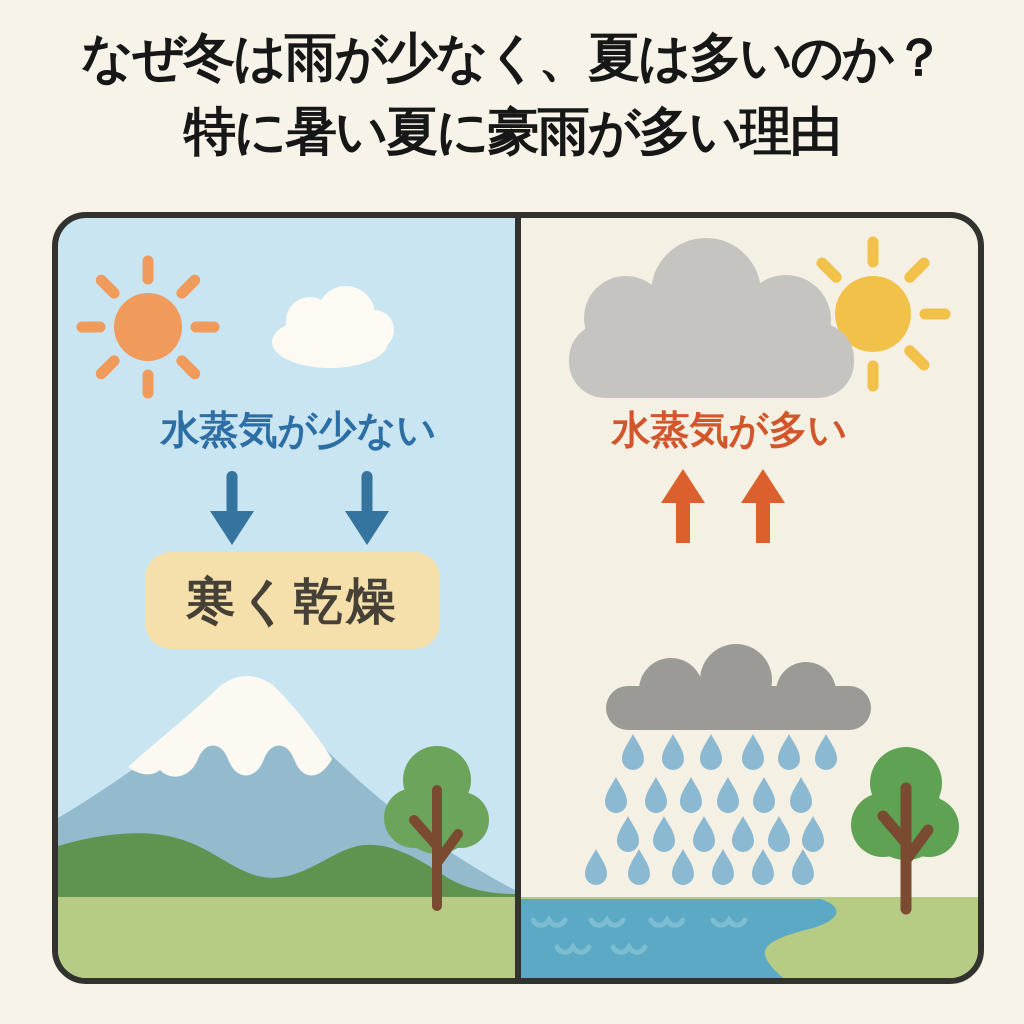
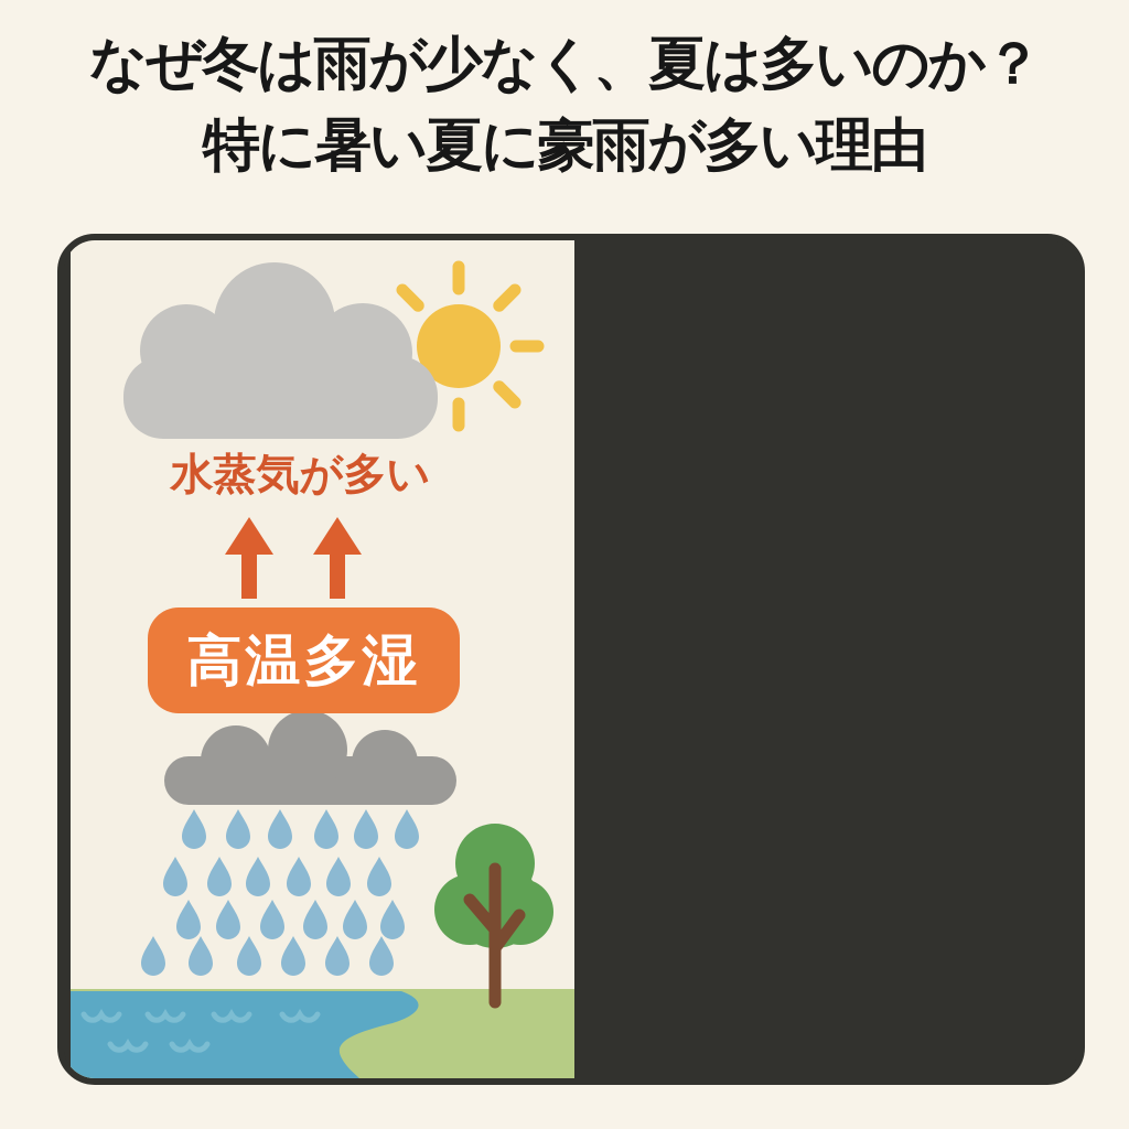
  なぜ冬は雨が少なく、夏は多いのか？
  特に暑い夏に豪雨が多い理由
- 水蒸気が少ない
- 寒く乾燥
  水蒸気が多い
+ 高温多湿
